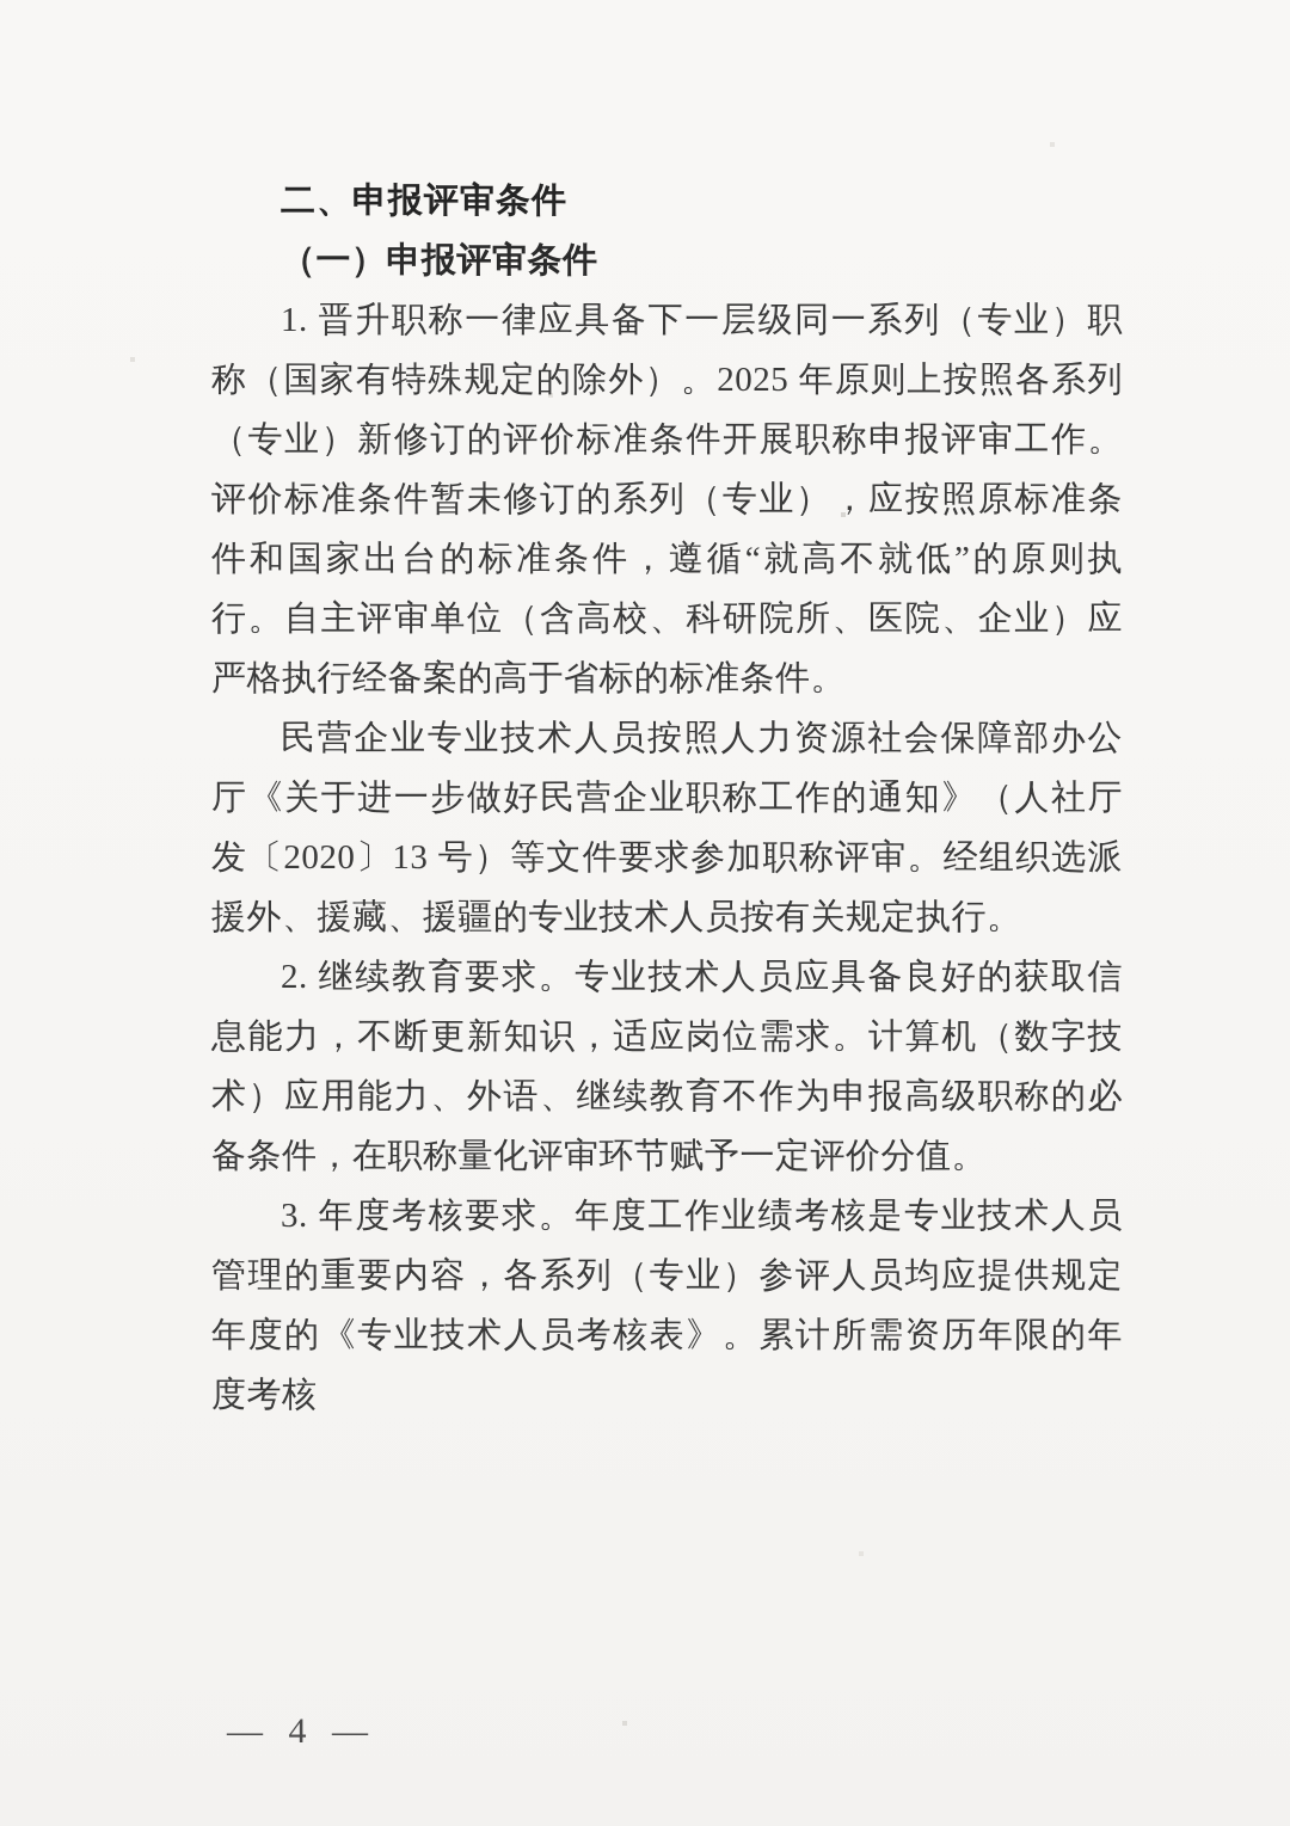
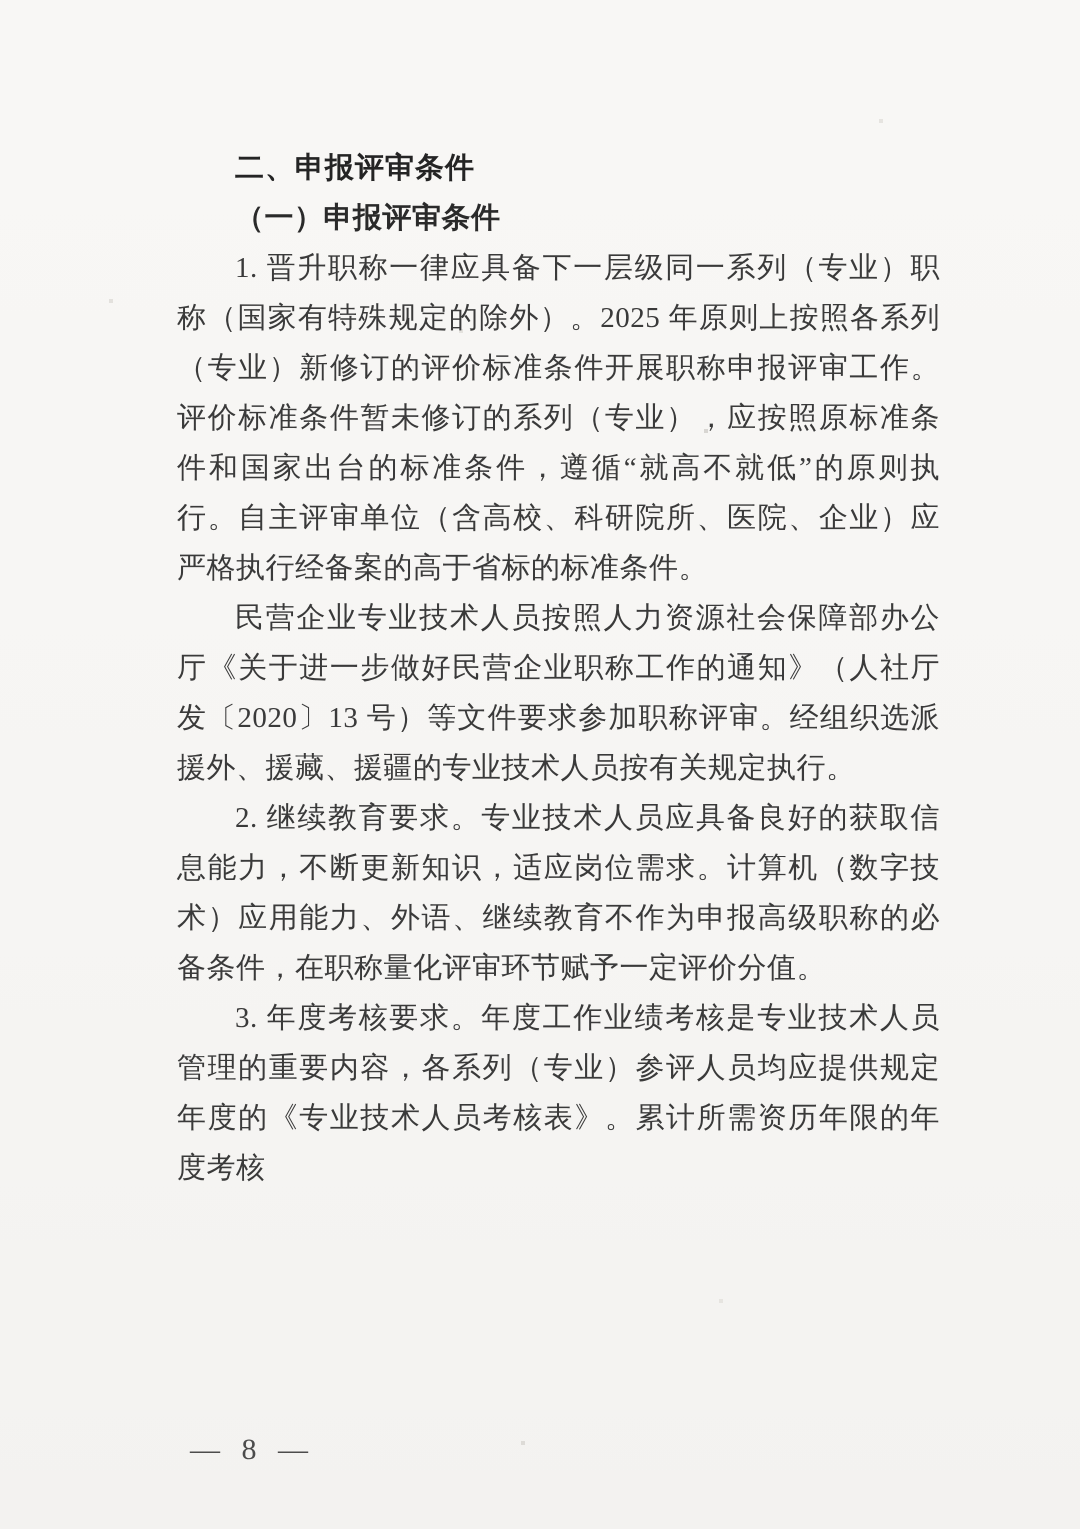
  二、申报评审条件
  （一）申报评审条件
  1. 晋升职称一律应具备下一层级同一系列（专业）职称（国家有特殊规定的除外）。2025 年原则上按照各系列（专业）新修订的评价标准条件开展职称申报评审工作。评价标准条件暂未修订的系列（专业），应按照原标准条件和国家出台的标准条件，遵循“就高不就低”的原则执行。自主评审单位（含高校、科研院所、医院、企业）应严格执行经备案的高于省标的标准条件。
  民营企业专业技术人员按照人力资源社会保障部办公厅《关于进一步做好民营企业职称工作的通知》（人社厅发〔2020〕13 号）等文件要求参加职称评审。经组织选派援外、援藏、援疆的专业技术人员按有关规定执行。
  2. 继续教育要求。专业技术人员应具备良好的获取信息能力，不断更新知识，适应岗位需求。计算机（数字技术）应用能力、外语、继续教育不作为申报高级职称的必备条件，在职称量化评审环节赋予一定评价分值。
  3. 年度考核要求。年度工作业绩考核是专业技术人员管理的重要内容，各系列（专业）参评人员均应提供规定年度的《专业技术人员考核表》。累计所需资历年限的年度考核
- — 4 —
+ — 8 —
